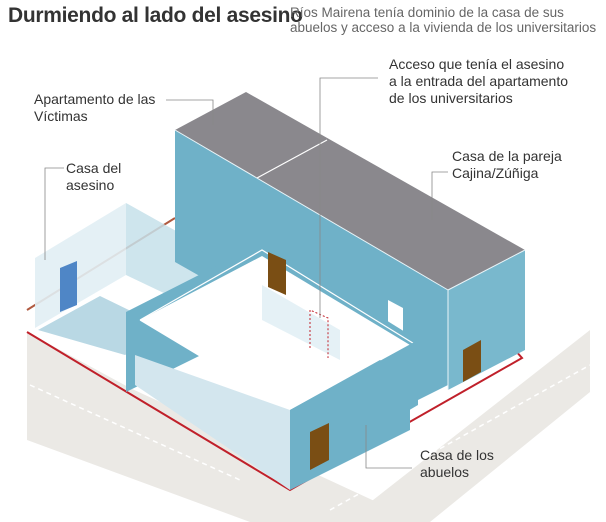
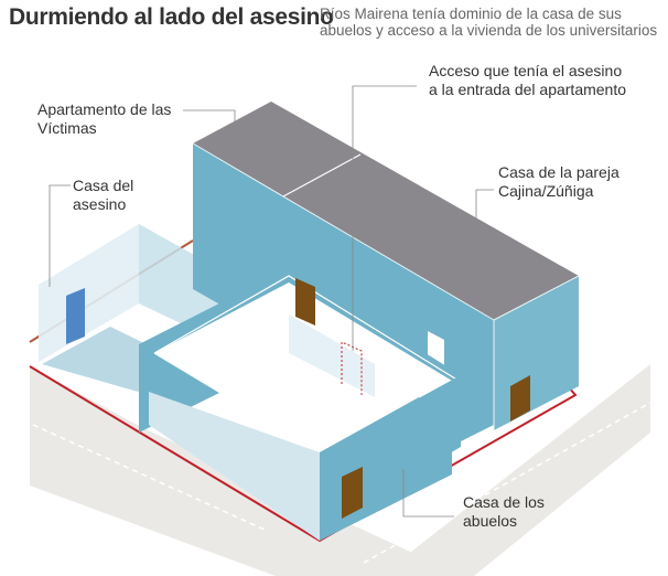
  Durmiendo al lado del asesino
  Ríos Mairena tenía dominio de la casa de sus
  abuelos y acceso a la vivienda de los universitarios
  Apartamento de las
  Víctimas
  Casa del
  asesino
  Acceso que tenía el asesino
  a la entrada del apartamento
- de los universitarios
  Casa de la pareja
  Cajina/Zúñiga
  Casa de los
  abuelos
